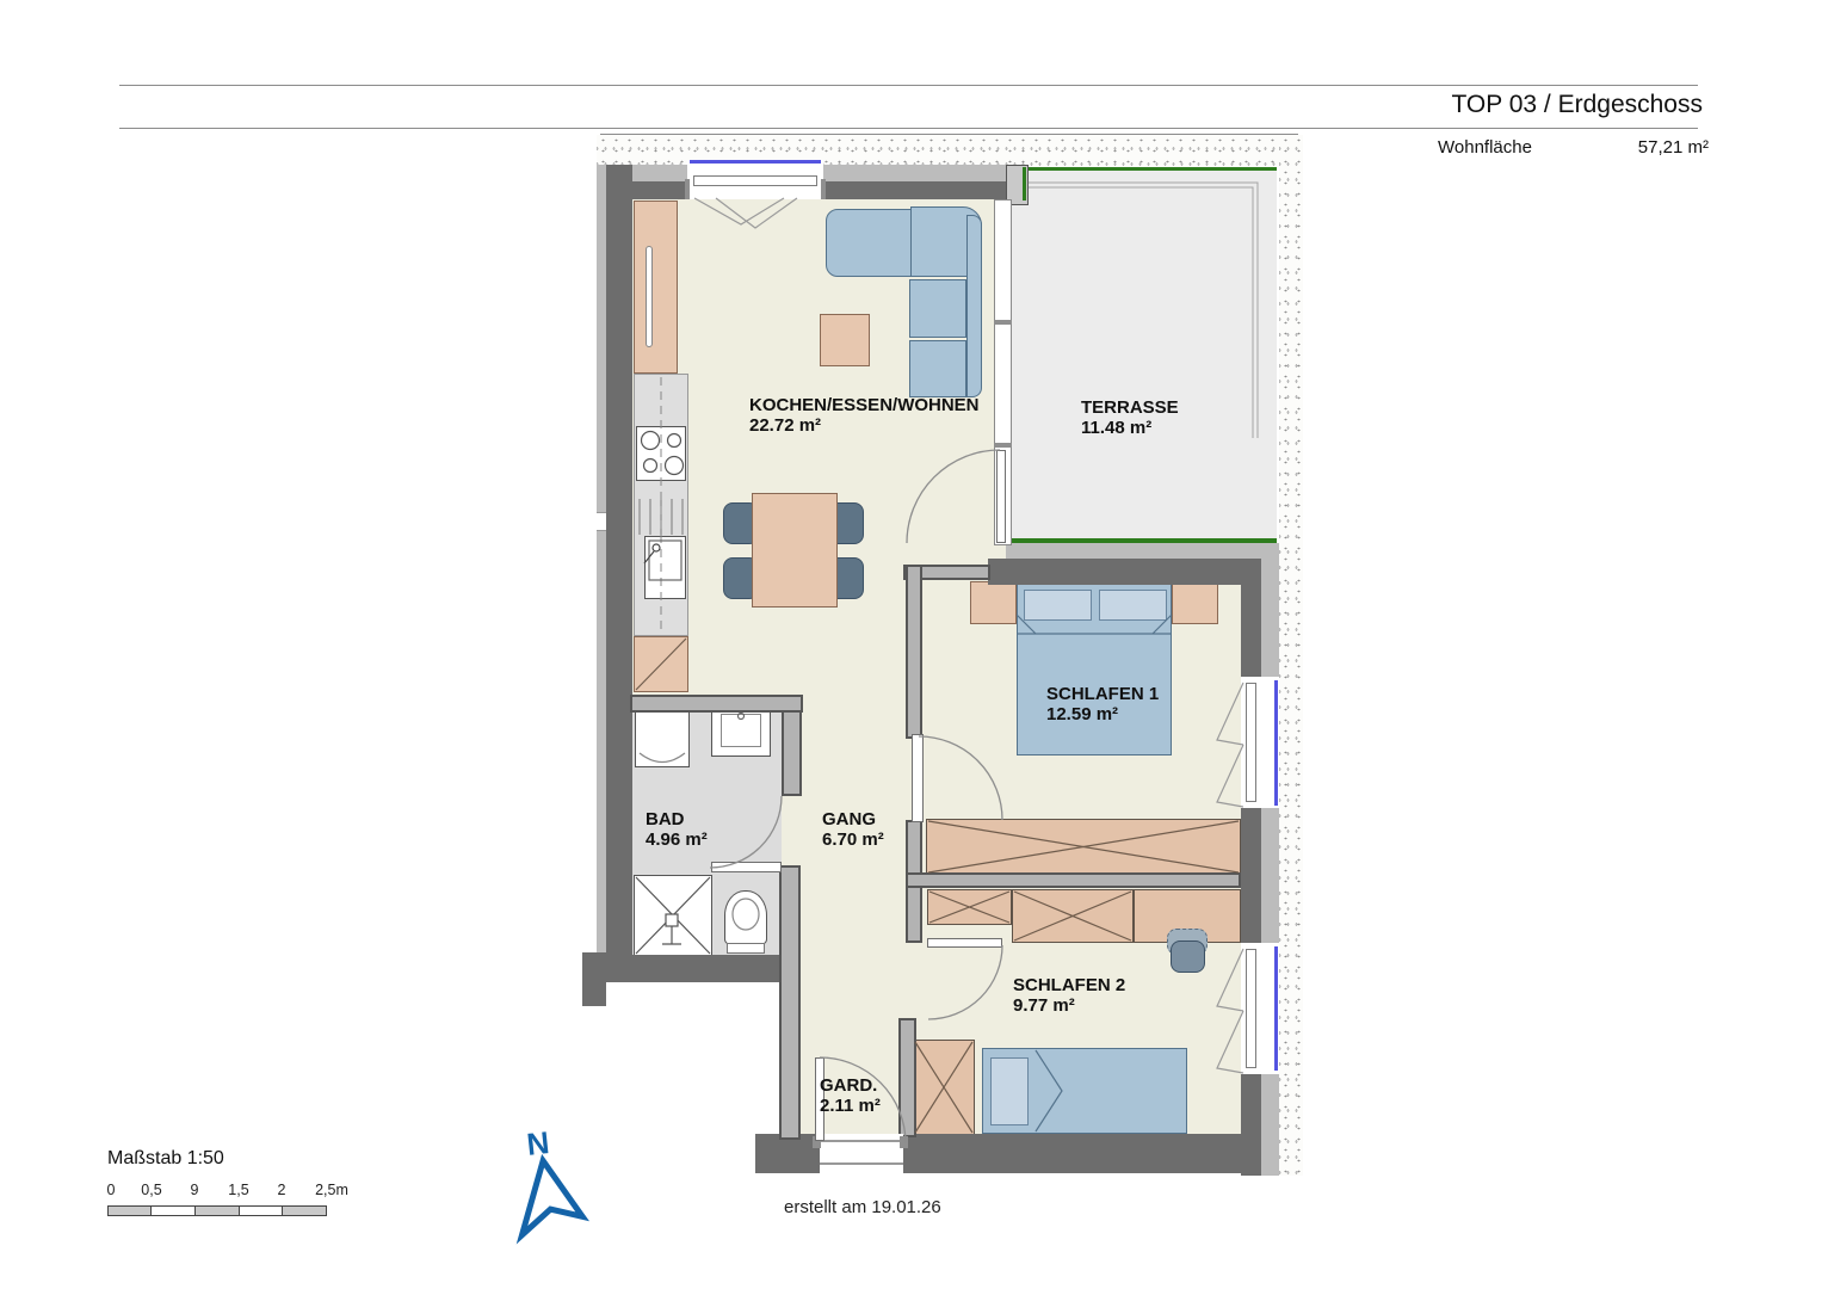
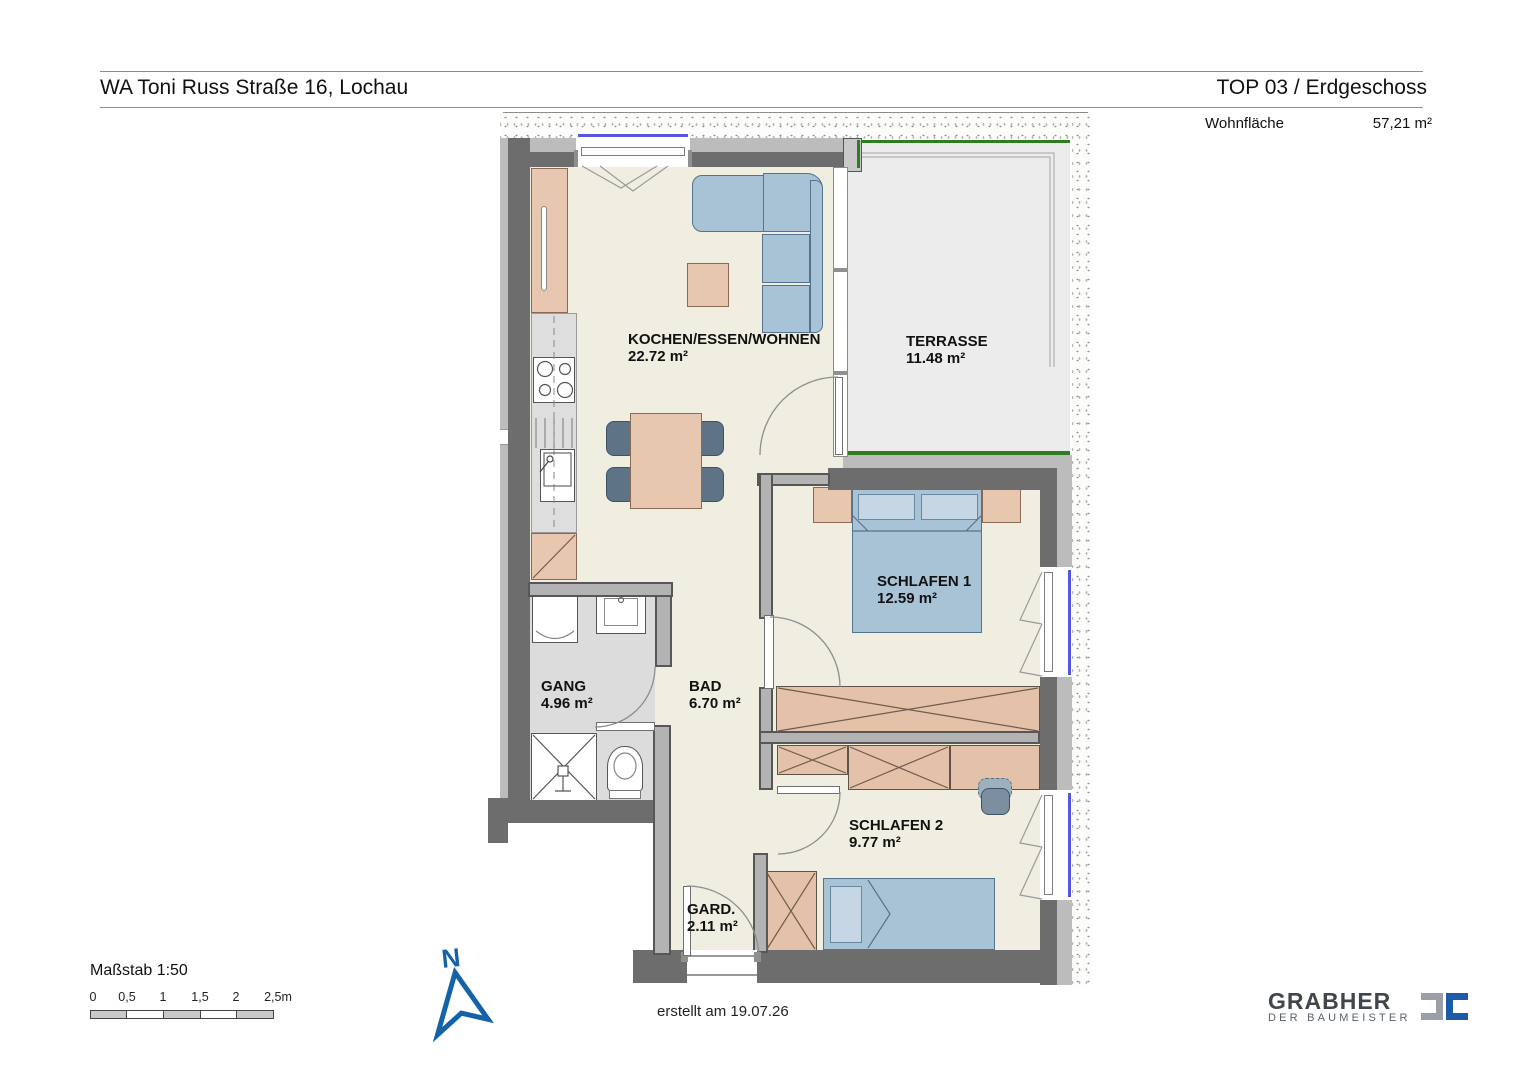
+ WA Toni Russ Straße 16, Lochau
  TOP 03 / Erdgeschoss
  Wohnfläche
  57,21 m²
  KOCHEN/ESSEN/WOHNEN
  22.72 m²
  TERRASSE
  11.48 m²
  SCHLAFEN 1
  12.59 m²
- BAD
+ GANG
  4.96 m²
- GANG
+ BAD
  6.70 m²
  SCHLAFEN 2
  9.77 m²
  GARD.
  2.11 m²
  Maßstab 1:50
  0
  0,5
- 9
+ 1
  1,5
  2
  2,5m
- erstellt am 19.01.26
+ erstellt am 19.07.26
+ GRABHER
+ DER BAUMEISTER
